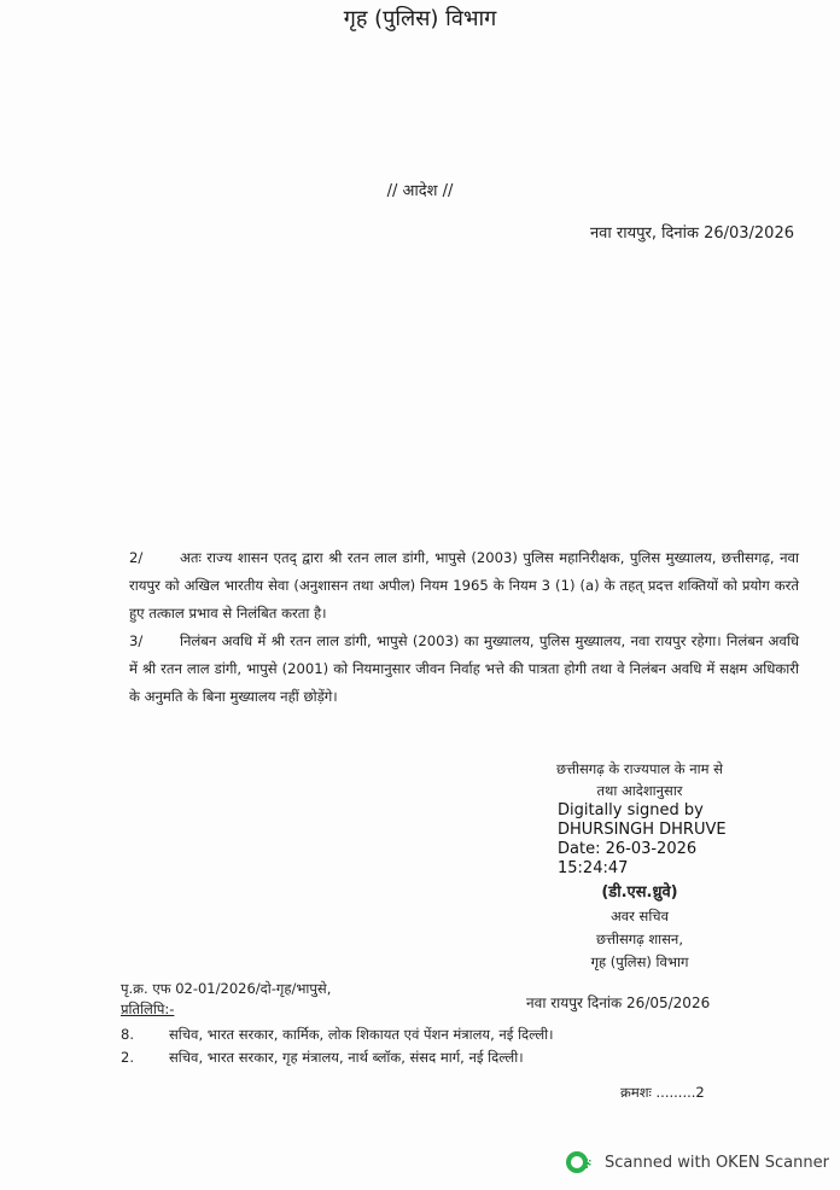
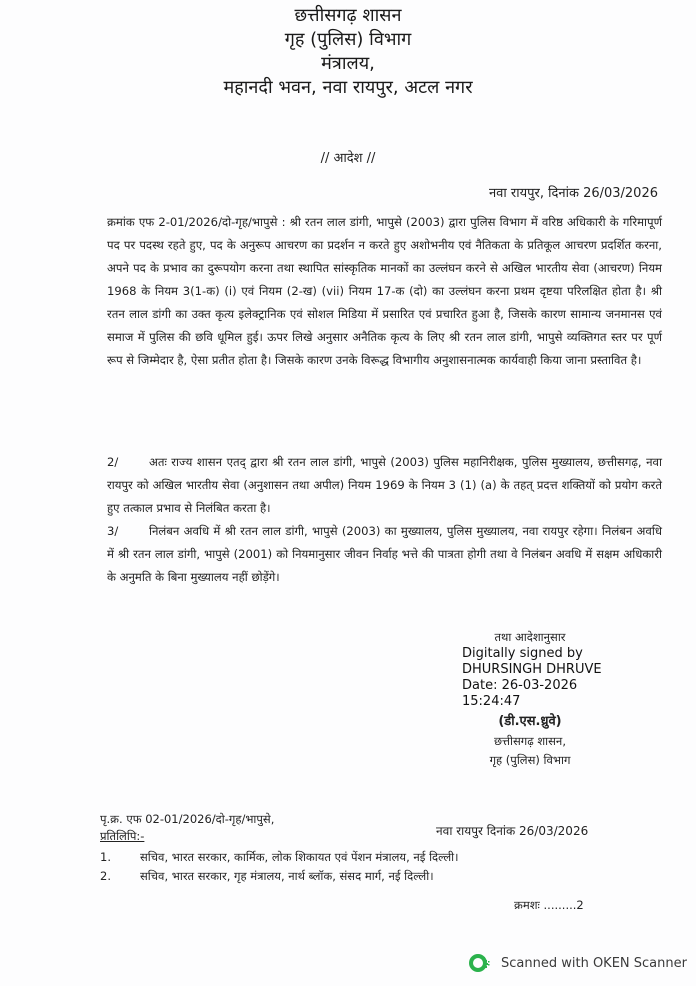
+ छत्तीसगढ़ शासन
  गृह (पुलिस) विभाग
+ मंत्रालय,
+ महानदी भवन, नवा रायपुर, अटल नगर
  // आदेश //
  नवा रायपुर, दिनांक 26/03/2026
+ क्रमांक एफ 2-01/2026/दो-गृह/भापुसे : श्री रतन लाल डांगी, भापुसे (2003) द्वारा पुलिस विभाग में वरिष्ठ अधिकारी के गरिमापूर्ण पद पर पदस्थ रहते हुए, पद के अनुरूप आचरण का प्रदर्शन न करते हुए अशोभनीय एवं नैतिकता के प्रतिकूल आचरण प्रदर्शित करना, अपने पद के प्रभाव का दुरूपयोग करना तथा स्थापित सांस्कृतिक मानकों का उल्लंघन करने से अखिल भारतीय सेवा (आचरण) नियम 1968 के नियम 3(1-क) (i) एवं नियम (2-ख) (vii) नियम 17-क (दो) का उल्लंघन करना प्रथम दृष्टया परिलक्षित होता है। श्री रतन लाल डांगी का उक्त कृत्य इलेक्ट्रानिक एवं सोशल मिडिया में प्रसारित एवं प्रचारित हुआ है, जिसके कारण सामान्य जनमानस एवं समाज में पुलिस की छवि धूमिल हुई। ऊपर लिखे अनुसार अनैतिक कृत्य के लिए श्री रतन लाल डांगी, भापुसे व्यक्तिगत स्तर पर पूर्ण रूप से जिम्मेदार है, ऐसा प्रतीत होता है। जिसके कारण उनके विरूद्ध विभागीय अनुशासनात्मक कार्यवाही किया जाना प्रस्तावित है।
- 2/ अतः राज्य शासन एतद् द्वारा श्री रतन लाल डांगी, भापुसे (2003) पुलिस महानिरीक्षक, पुलिस मुख्यालय, छत्तीसगढ़, नवा रायपुर को अखिल भारतीय सेवा (अनुशासन तथा अपील) नियम 1965 के नियम 3 (1) (a) के तहत् प्रदत्त शक्तियों को प्रयोग करते हुए तत्काल प्रभाव से निलंबित करता है।
+ 2/ अतः राज्य शासन एतद् द्वारा श्री रतन लाल डांगी, भापुसे (2003) पुलिस महानिरीक्षक, पुलिस मुख्यालय, छत्तीसगढ़, नवा रायपुर को अखिल भारतीय सेवा (अनुशासन तथा अपील) नियम 1969 के नियम 3 (1) (a) के तहत् प्रदत्त शक्तियों को प्रयोग करते हुए तत्काल प्रभाव से निलंबित करता है।
  3/ निलंबन अवधि में श्री रतन लाल डांगी, भापुसे (2003) का मुख्यालय, पुलिस मुख्यालय, नवा रायपुर रहेगा। निलंबन अवधि में श्री रतन लाल डांगी, भापुसे (2001) को नियमानुसार जीवन निर्वाह भत्ते की पात्रता होगी तथा वे निलंबन अवधि में सक्षम अधिकारी के अनुमति के बिना मुख्यालय नहीं छोड़ेंगे।
- छत्तीसगढ़ के राज्यपाल के नाम से
  तथा आदेशानुसार
  Digitally signed by
  DHURSINGH DHRUVE
  Date: 26-03-2026
  15:24:47
  (डी.एस.ध्रुवे)
- अवर सचिव
  छत्तीसगढ़ शासन,
  गृह (पुलिस) विभाग
  पृ.क्र. एफ 02-01/2026/दो-गृह/भापुसे,
  प्रतिलिपि:-
- नवा रायपुर दिनांक 26/05/2026
+ नवा रायपुर दिनांक 26/03/2026
- 8. सचिव, भारत सरकार, कार्मिक, लोक शिकायत एवं पेंशन मंत्रालय, नई दिल्ली।
+ 1. सचिव, भारत सरकार, कार्मिक, लोक शिकायत एवं पेंशन मंत्रालय, नई दिल्ली।
  2. सचिव, भारत सरकार, गृह मंत्रालय, नार्थ ब्लॉक, संसद मार्ग, नई दिल्ली।
  क्रमशः .........2
  Scanned with OKEN Scanner
